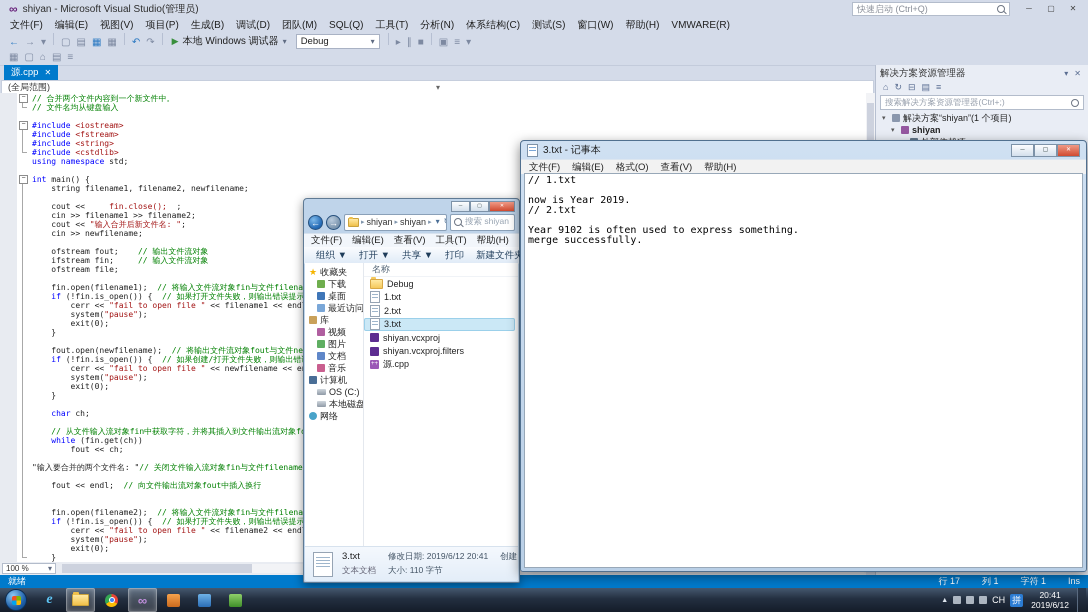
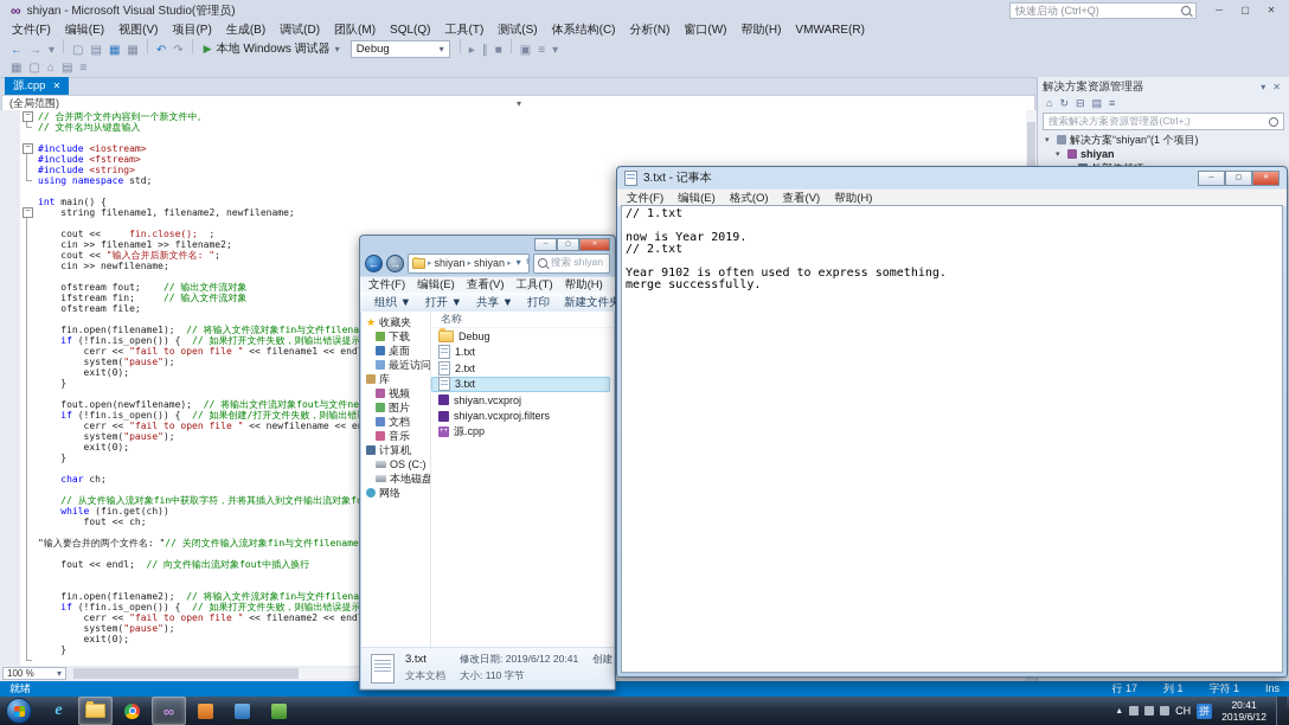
  ∞
  shiyan - Microsoft Visual Studio(管理员)
  快速启动 (Ctrl+Q)
  ─
  ▢
  ✕
  文件(F)
  编辑(E)
  视图(V)
  项目(P)
  生成(B)
  调试(D)
  团队(M)
  SQL(Q)
  工具(T)
- 分析(N)
+ 测试(S)
  体系结构(C)
- 测试(S)
+ 分析(N)
  窗口(W)
  帮助(H)
  VMWARE(R)
  ← → ▾ ▢ ▤ ▦ ▦ ↶ ↷
  ▶
  本地 Windows 调试器
  ▾
  Debug
  ▾
  ▸ ∥ ■ ▣ ≡ ▾
  ▦
  ▢
  ⌂
  ▤
  ≡
  源.cpp
  ✕
  (全局范围)
  ▾
  // 合并两个文件内容到一个新文件中。
  // 文件名均从键盘输入
  #include <iostream>
  #include <fstream>
  #include <string>
- #include <cstdlib>
  using namespace std;
  int main() {
  string filename1, filename2, newfilename;
  cout << fin.close(); ;
  cin >> filename1 >> filename2;
  cout << "输入合并后新文件名: ";
  cin >> newfilename;
  ofstream fout; // 输出文件流对象
  ifstream fin; // 输入文件流对象
  ofstream file;
  fin.open(filename1); // 将输入文件流对象fin与文件filena
  if (!fin.is_open()) { // 如果打开文件失败，则输出错误提示
  cerr << "fail to open file " << filename1 << end
  system("pause");
  exit(0);
  }
  fout.open(newfilename); // 将输出文件流对象fout与文件ne
  if (!fin.is_open()) { // 如果创建/打开文件失败，则输出错
  cerr << "fail to open file " << newfilename << e
  system("pause");
  exit(0);
  }
  char ch;
  // 从文件输入流对象fin中获取字符，并将其插入到文件输出流对象f
  while (fin.get(ch))
  fout << ch;
  "输入要合并的两个文件名: "// 关闭文件输入流对象fin与文件filename
  fout << endl; // 向文件输出流对象fout中插入换行
  fin.open(filename2); // 将输入文件流对象fin与文件filena
  if (!fin.is_open()) { // 如果打开文件失败，则输出错误提示
  cerr << "fail to open file " << filename2 << end
  system("pause");
  exit(0);
  }
  100 %
  ▾
  解决方案资源管理器
  ▾ ✕
  ⌂
  ↻
  ⊟
  ▤
  ≡
  搜索解决方案资源管理器(Ctrl+;)
  解决方案“shiyan”(1 个项目)
  shiyan
  就绪
  行 17 列 1 字符 1 Ins
  ←
  →
  shiyan
  shiyan
  ▾
  搜索 shiyan
  文件(F)
  编辑(E)
  查看(V)
  工具(T)
  帮助(H)
  组织 ▼
  打开 ▼
  共享 ▼
  打印
  新建文件夹
  ★
  收藏夹
  下载
  桌面
  库
  视频
  图片
  文档
  音乐
  计算机
  OS (C:)
  网络
  名称
  Debug
  1.txt
  2.txt
  3.txt
  shiyan.vcxproj
  shiyan.vcxproj.filters
  源.cpp
  3.txt
  修改日期: 2019/6/12 20:41
  文本文档
  大小: 110 字节
  3.txt - 记事本
  文件(F)
  编辑(E)
  格式(O)
  查看(V)
  帮助(H)
  // 1.txt
  now is Year 2019.
  // 2.txt
  Year 9102 is often used to express something.
  merge successfully.
  e
  ∞
  CH
  拼
  20:41
  2019/6/12
